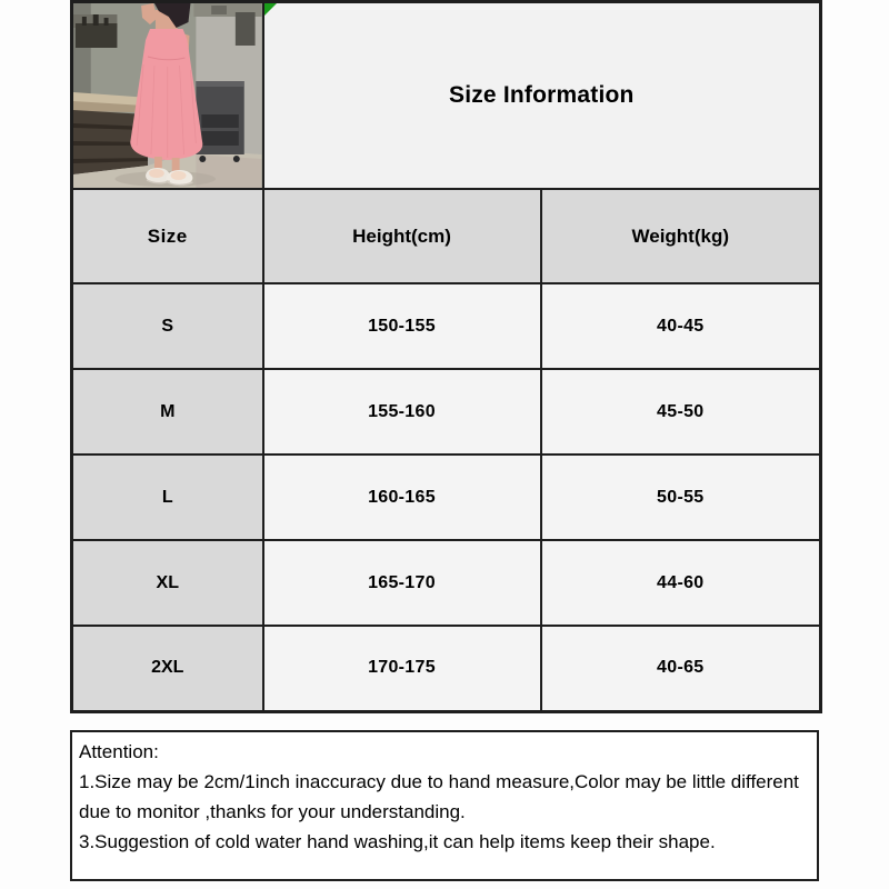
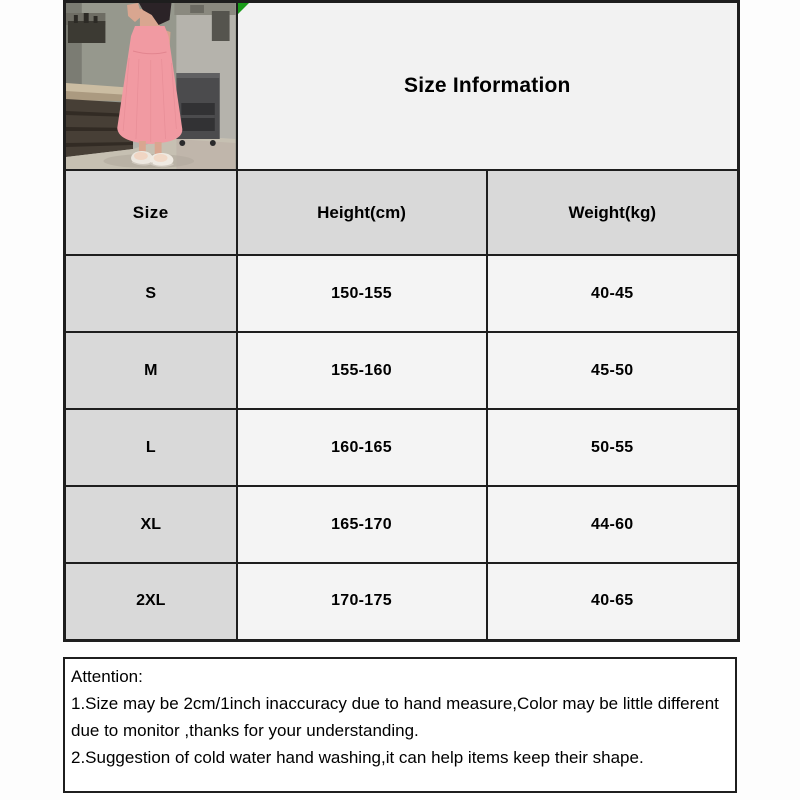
  	Size Information
  Size	Height(cm)	Weight(kg)
  S	150-155	40-45
  M	155-160	45-50
  L	160-165	50-55
  XL	165-170	44-60
  2XL	170-175	40-65
  Attention:
  1.Size may be 2cm/1inch inaccuracy due to hand measure,Color may be little different due to monitor ,thanks for your understanding.
- 3.Suggestion of cold water hand washing,it can help items keep their shape.
+ 2.Suggestion of cold water hand washing,it can help items keep their shape.
